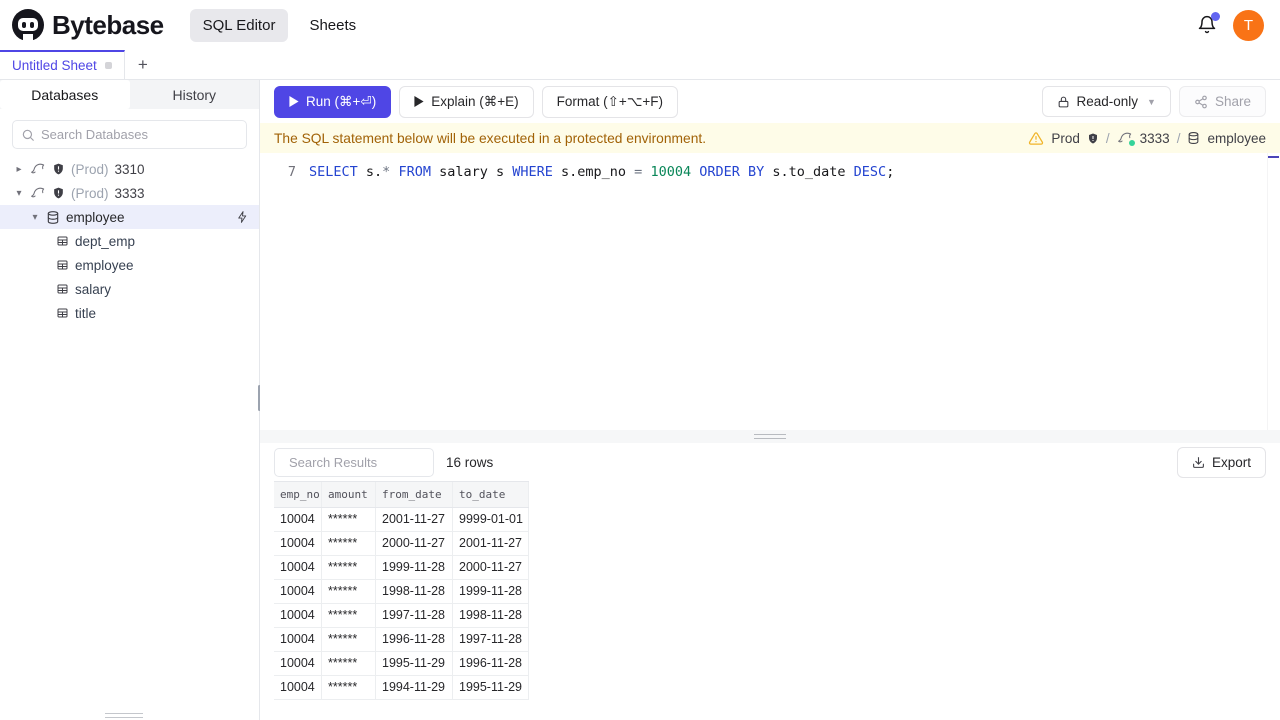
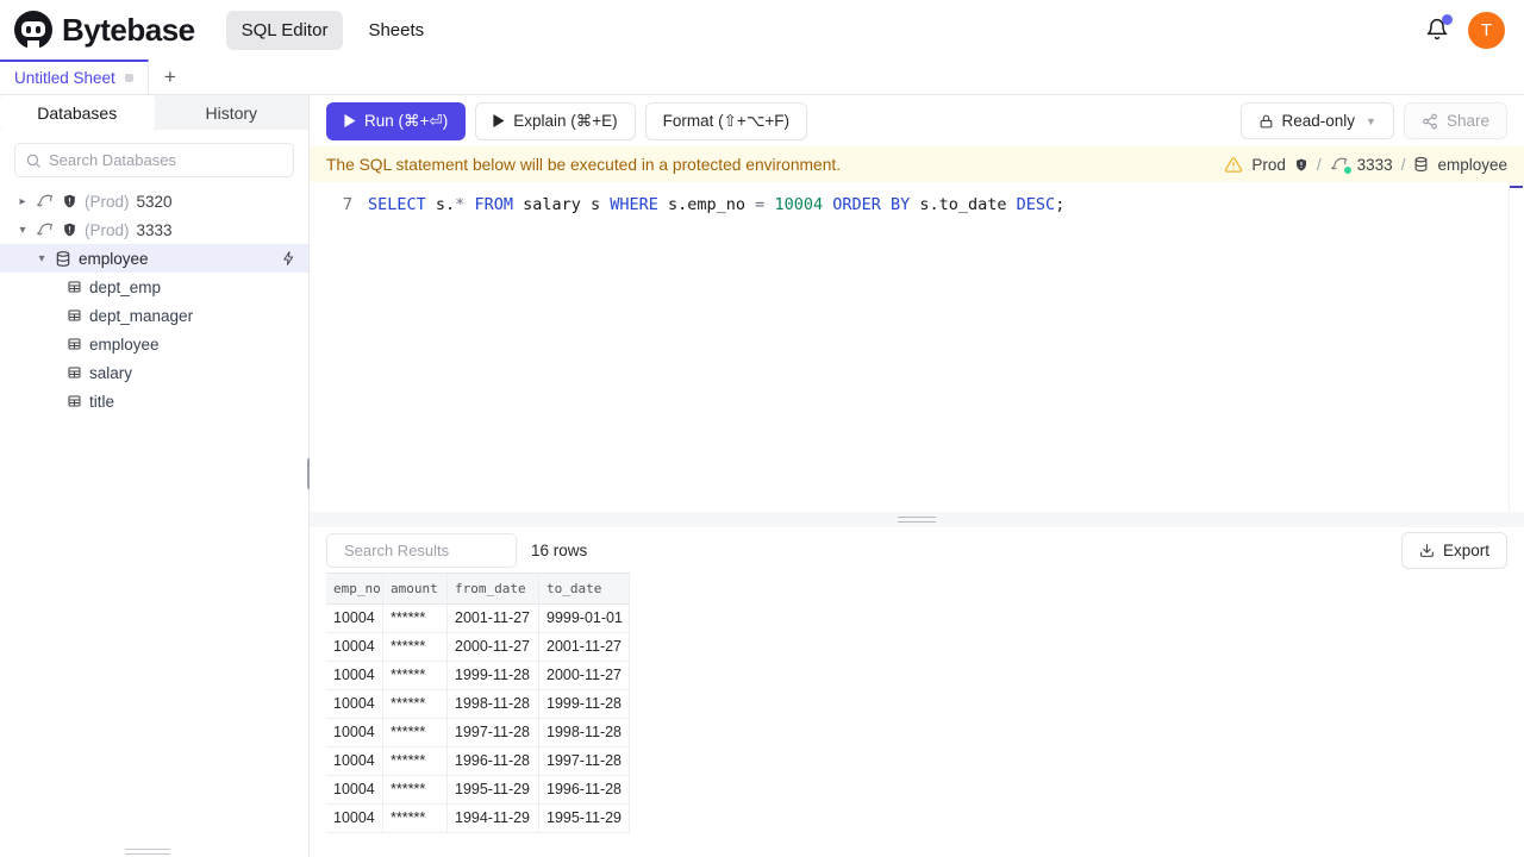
  Bytebase
  SQL Editor
  Sheets
  T
  Untitled Sheet
  +
  Databases
  History
  Search Databases
  ▸
  (Prod)
- 3310
+ 5320
  ▾
  (Prod)
  3333
  ▾
  employee
  dept_emp
+ dept_manager
  employee
  salary
  title
  Run (⌘+⏎)
  Explain (⌘+E)
  Format (⇧+⌥+F)
  Read-only
  ▼
  Share
  The SQL statement below will be executed in a protected environment.
  Prod
  /
  3333
  /
  employee
  7
  SELECT s.* FROM salary s WHERE s.emp_no = 10004 ORDER BY s.to_date DESC;
  Search Results
  16 rows
  Export
  emp_no
  amount
  from_date
  to_date
  10004
  ******
  2001-11-27
  9999-01-01
  10004
  ******
  2000-11-27
  2001-11-27
  10004
  ******
  1999-11-28
  2000-11-27
  10004
  ******
  1998-11-28
  1999-11-28
  10004
  ******
  1997-11-28
  1998-11-28
  10004
  ******
  1996-11-28
  1997-11-28
  10004
  ******
  1995-11-29
  1996-11-28
  10004
  ******
  1994-11-29
  1995-11-29
